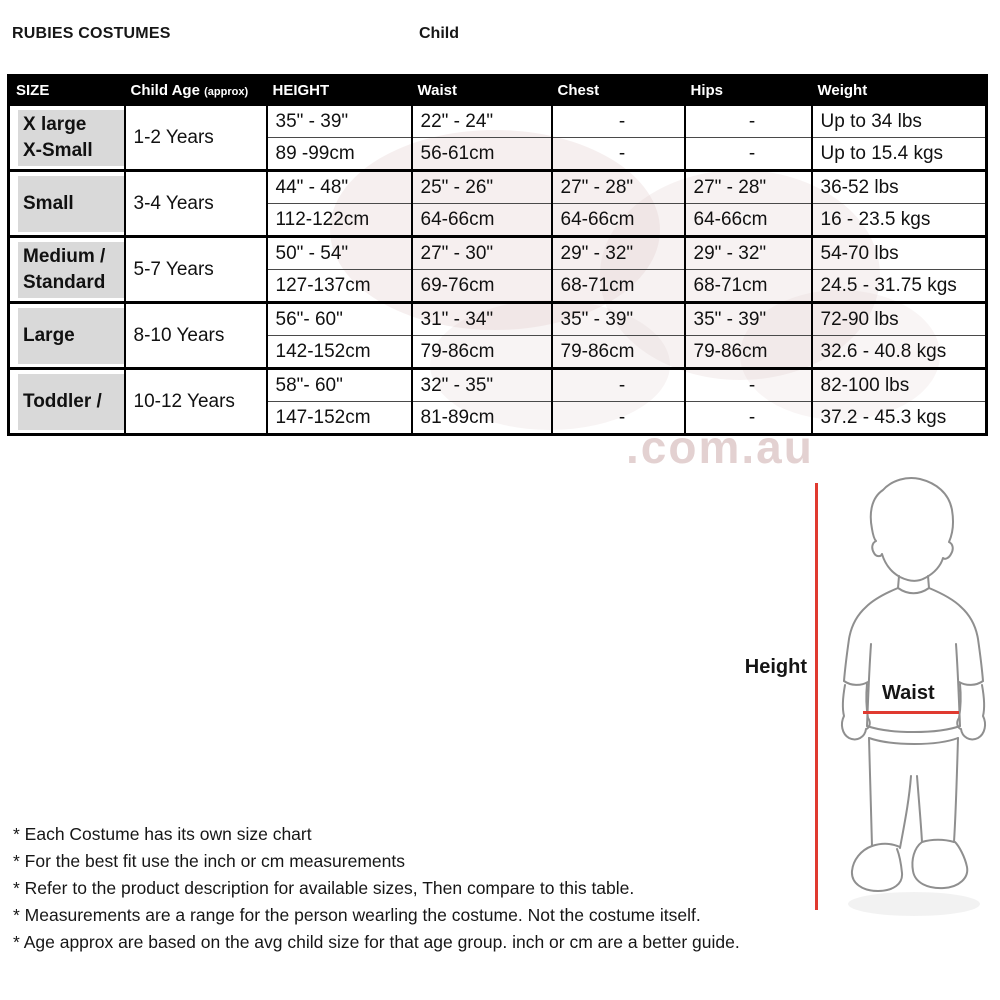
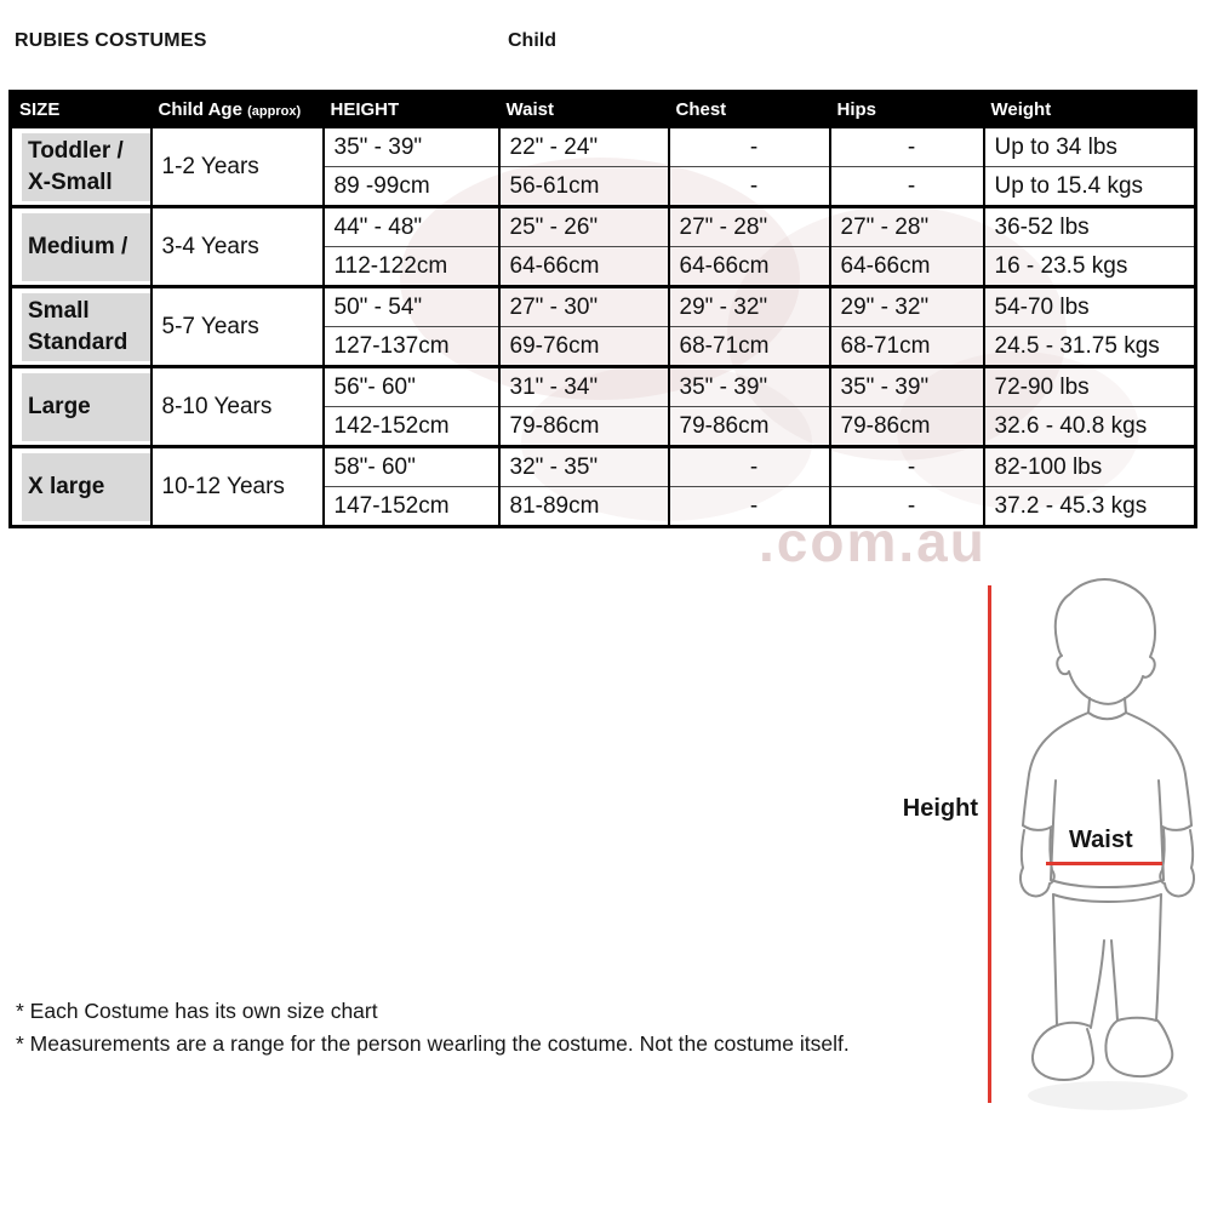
  RUBIES COSTUMES
  Child
  .com.au
  SIZE	Child Age (approx)	HEIGHT	Waist	Chest	Hips	Weight
- X largeX-Small	1-2 Years	35" - 39"	22" - 24"	-	-	Up to 34 lbs
+ Toddler /X-Small	1-2 Years	35" - 39"	22" - 24"	-	-	Up to 34 lbs
  89 -99cm	56-61cm	-	-	Up to 15.4 kgs
- Small	3-4 Years	44" - 48"	25" - 26"	27" - 28"	27" - 28"	36-52 lbs
+ Medium /	3-4 Years	44" - 48"	25" - 26"	27" - 28"	27" - 28"	36-52 lbs
  112-122cm	64-66cm	64-66cm	64-66cm	16 - 23.5 kgs
- Medium /Standard	5-7 Years	50" - 54"	27" - 30"	29" - 32"	29" - 32"	54-70 lbs
+ SmallStandard	5-7 Years	50" - 54"	27" - 30"	29" - 32"	29" - 32"	54-70 lbs
  127-137cm	69-76cm	68-71cm	68-71cm	24.5 - 31.75 kgs
  Large	8-10 Years	56"- 60"	31" - 34"	35" - 39"	35" - 39"	72-90 lbs
  142-152cm	79-86cm	79-86cm	79-86cm	32.6 - 40.8 kgs
- Toddler /	10-12 Years	58"- 60"	32" - 35"	-	-	82-100 lbs
+ X large	10-12 Years	58"- 60"	32" - 35"	-	-	82-100 lbs
  147-152cm	81-89cm	-	-	37.2 - 45.3 kgs
  Height
  Waist
  * Each Costume has its own size chart
- * For the best fit use the inch or cm measurements
- * Refer to the product description for available sizes, Then compare to this table.
  * Measurements are a range for the person wearling the costume. Not the costume itself.
- * Age approx are based on the avg child size for that age group. inch or cm are a better guide.
